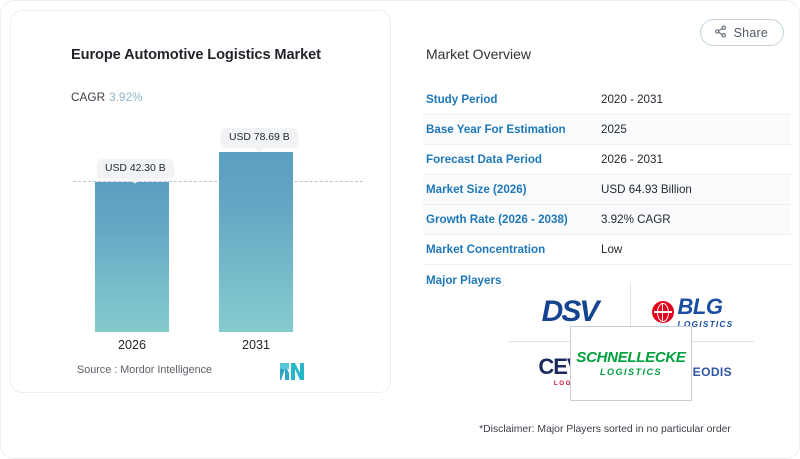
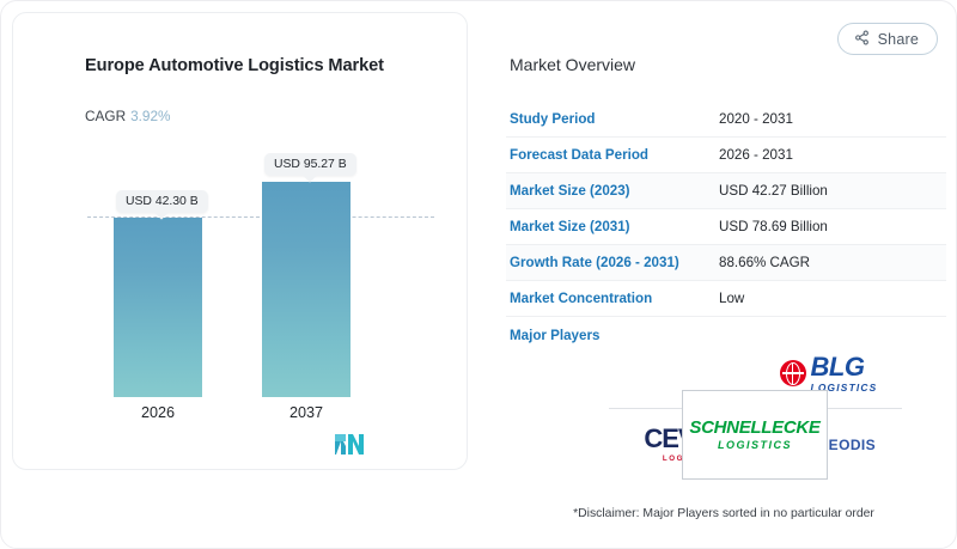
  Share
  Europe Automotive Logistics Market
  CAGR 3.92%
  USD 42.30 B
- USD 78.69 B
+ USD 95.27 B
  2026
- 2031
+ 2037
- Source : Mordor Intelligence
  Market Overview
  Study Period
  2020 - 2031
- Base Year For Estimation
- 2025
  Forecast Data Period
  2026 - 2031
- Market Size (2026)
+ Market Size (2023)
- USD 64.93 Billion
+ USD 42.27 Billion
+ Market Size (2031)
+ USD 78.69 Billion
- Growth Rate (2026 - 2038)
+ Growth Rate (2026 - 2031)
- 3.92% CAGR
+ 88.66% CAGR
  Market Concentration
  Low
  Major Players
- DSV
  BLG
  LOGISTICS
  EODIS
  SCHNELLECKE
  LOGISTICS
  *Disclaimer: Major Players sorted in no particular order
